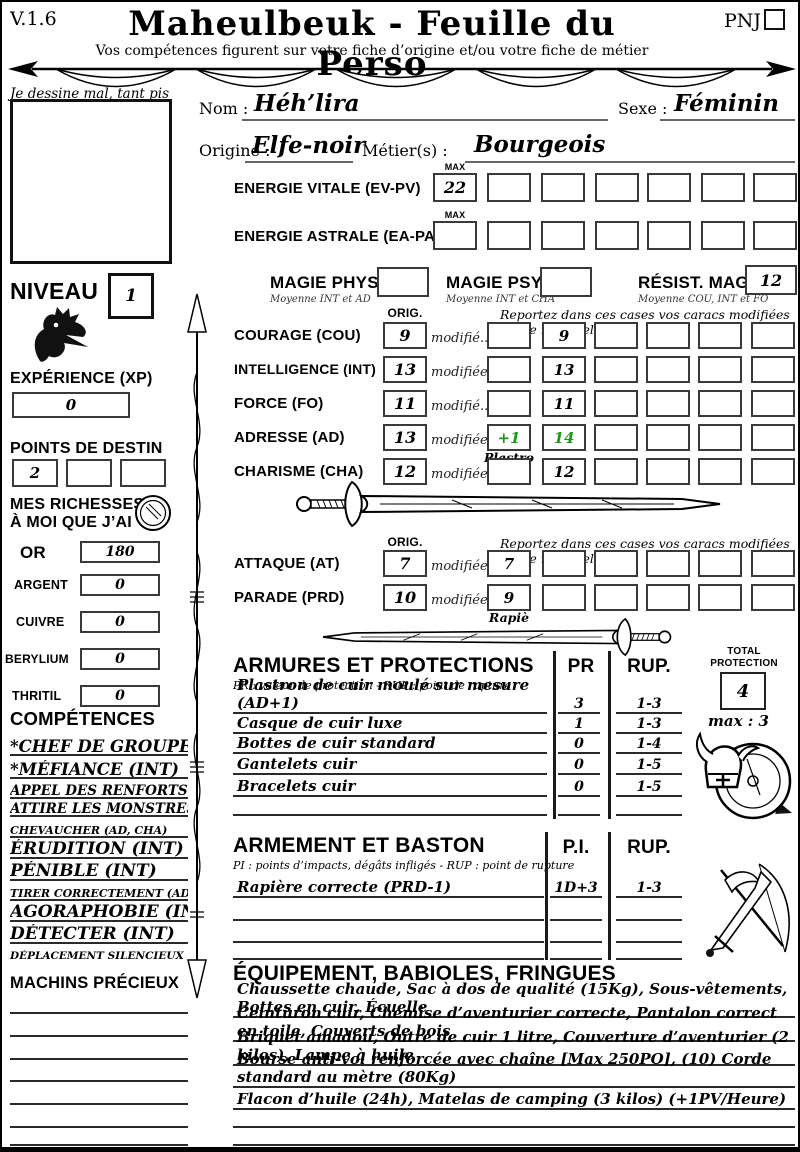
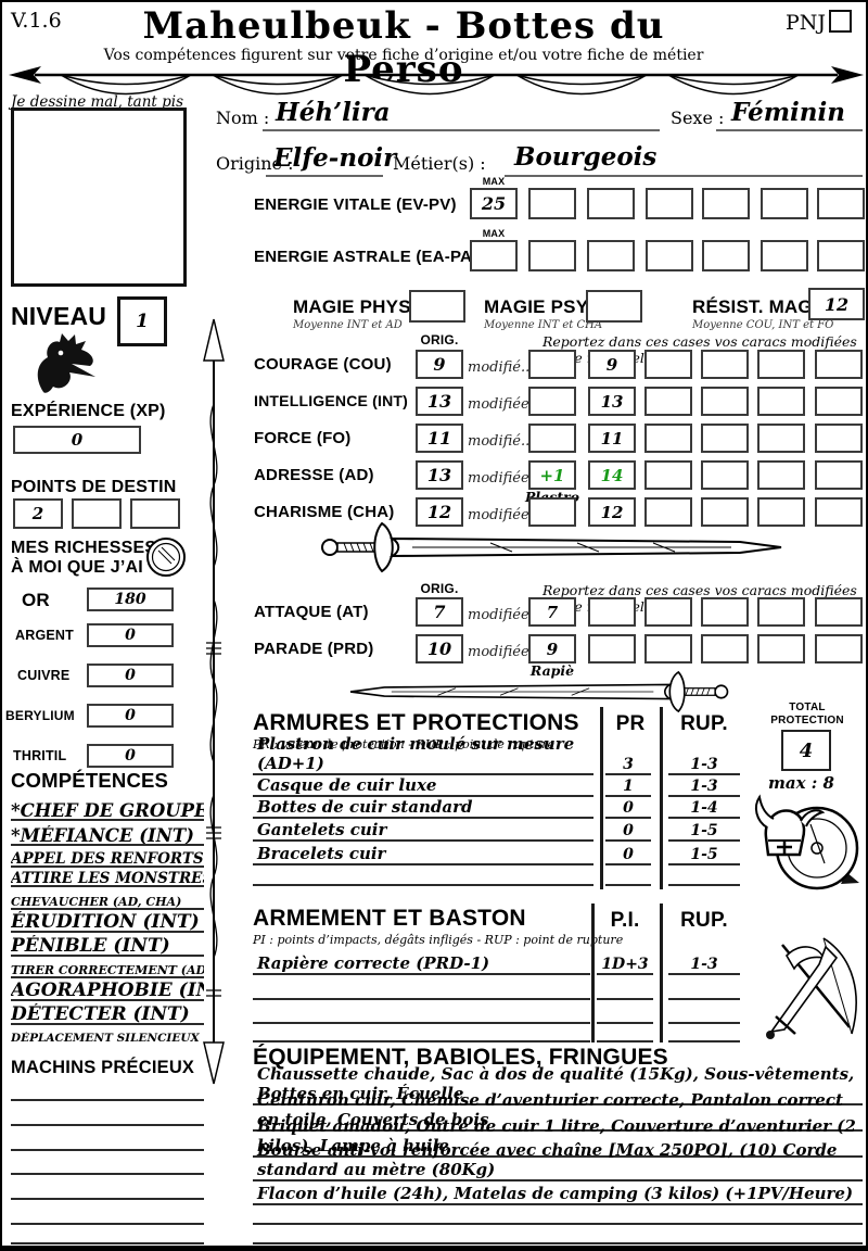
  V.1.6
- Maheulbeuk - Feuille du Perso
+ Maheulbeuk - Bottes du Perso
  Vos compétences figurent sur votre fiche d’origine et/ou votre fiche de métier
  PNJ
  Je dessine mal, tant pis
  Nom :
  Héh’lira
  Sexe :
  Féminin
  Origine :
  Elfe-noir
  Métier(s) :
  Bourgeois
  ENERGIE VITALE (EV-PV)
  MAX
- 22
+ 25
  ENERGIE ASTRALE (EA-PA
  MAX
  MAGIE PHYS
  Moyenne INT et AD
  MAGIE PSY
  Moyenne INT et CHA
  RÉSIST. MAG
  Moyenne COU, INT et FO
  12
  ORIG.
  Reportez dans ces cases vos caracs modifiées eel
  COURAGE (COU)
  9
  modifié.
  9
  INTELLIGENCE (INT)
  13
  modifiée
  13
  FORCE (FO)
  11
  modifié.
  11
  ADRESSE (AD)
  13
  modifiée
  +1
  14
  CHARISME (CHA)
  12
  modifiée
  12
  ORIG.
  Reportez dans ces cases vos caracs modifiées eel
  ATTAQUE (AT)
  7
  modifiée
  7
  PARADE (PRD)
  10
  modifiée
  9
  Rapiè
  ARMURES ET PROTECTIONS
  PR : valeur de protection - RUP : point de rupture
  PR
  RUP.
  Plastron de cuir moulé sur mesure (AD+1)
  3
  1-3
  Casque de cuir luxe
  1
  1-3
  Bottes de cuir standard
  0
  1-4
  Gantelets cuir
  0
  1-5
  Bracelets cuir
  0
  1-5
  TOTAL
  PROTECTION
  4
- max : 3
+ max : 8
  ARMEMENT ET BASTON
  PI : points d’impacts, dégâts infligés - RUP : point de ruture
  P.I.
  RUP.
  Rapière correcte (PRD-1)
  1D+3
  1-3
  ÉQUIPEMENT, BABIOLES, FRINGUES
  Chaussette chaude, Sac à dos de qualité (15Kg), Sous-vêtements, Bottes en cuir, Écuelle
  Ceinturon cuir, Chemise d’aventurier correcte, Pantalon correct en toile, Couverts de bois
  Briquet amadou, Outre de cuir 1 litre, Couverture d’aventurier (2 kilos), Lampe à huile
  Bourse anti-vol renforcée avec chaîne [Max 250PO], (10) Corde standard au mètre (80Kg)
  Flacon d’huile (24h), Matelas de camping (3 kilos) (+1PV/Heure)
  NIVEAU
  1
  EXPÉRIENCE (XP)
  0
  POINTS DE DESTIN
  2
  MES RICHESSE
  À MOI QUE J’AI
  OR
  180
  ARGENT
  0
  CUIVRE
  0
  BERYLIUM
  0
  THRITIL
  0
  COMPÉTENCES
  *CHEF DE GROUPE
  *MÉFIANCE (INT)
  APPEL DES RENFORTS
  ATTIRE LES MONSTRE
  CHEVAUCHER (AD, CHA)
  ÉRUDITION (INT)
  PÉNIBLE (INT)
  TIRER CORRECTEMENT (AD
  AGORAPHOBIE (I
  DÉTECTER (INT)
  DÉPLACEMENT SILENCIEUX
  MACHINS PRÉCIEUX
